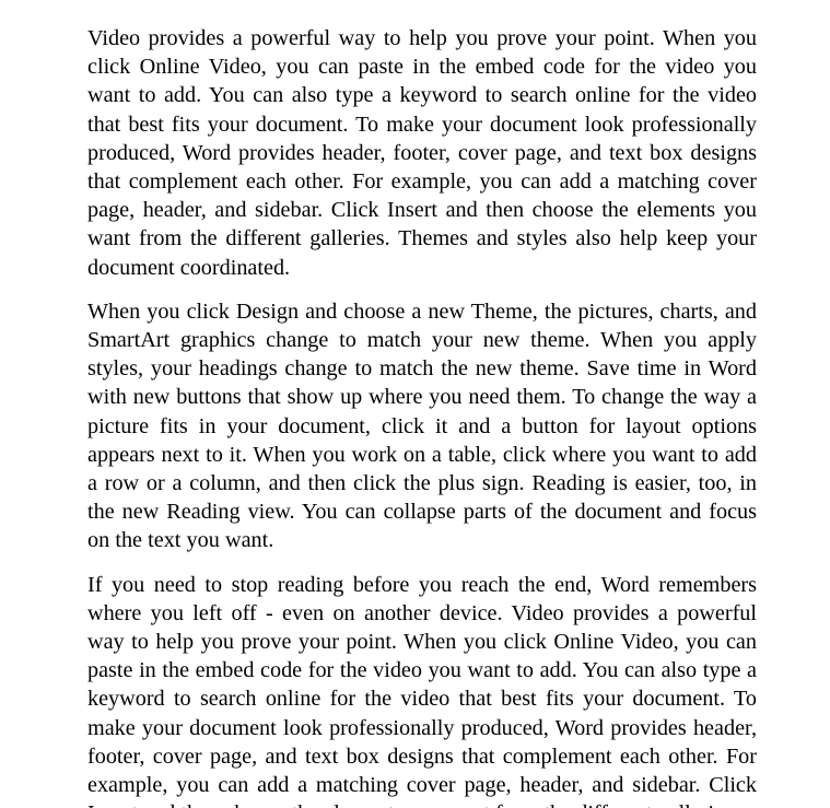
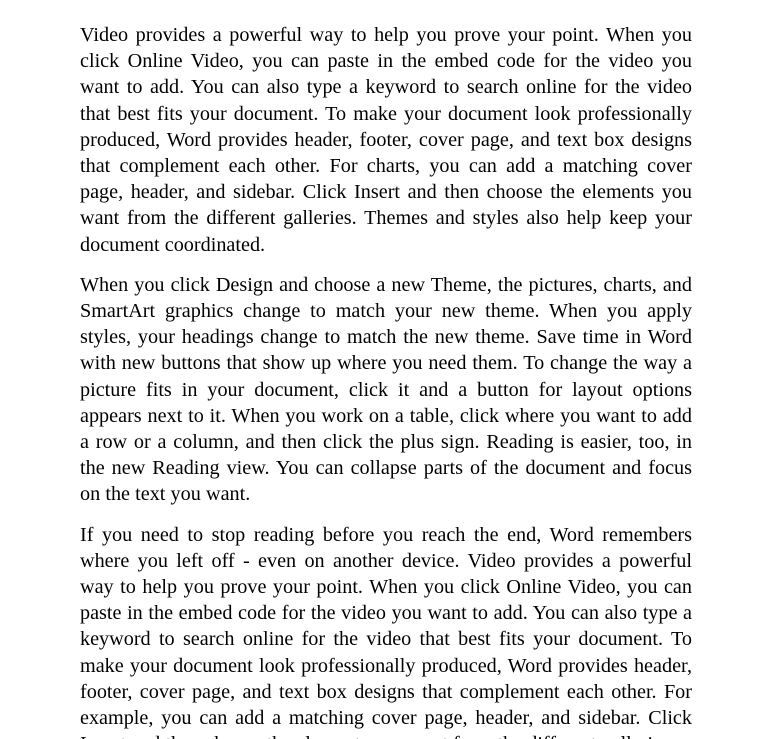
- Video provides a powerful way to help you prove your point. When you click Online Video, you can paste in the embed code for the video you want to add. You can also type a keyword to search online for the video that best fits your document. To make your document look professionally produced, Word provides header, footer, cover page, and text box designs that complement each other. For example, you can add a matching cover page, header, and sidebar. Click Insert and then choose the elements you want from the different galleries. Themes and styles also help keep your document coordinated.
+ Video provides a powerful way to help you prove your point. When you click Online Video, you can paste in the embed code for the video you want to add. You can also type a keyword to search online for the video that best fits your document. To make your document look professionally produced, Word provides header, footer, cover page, and text box designs that complement each other. For charts, you can add a matching cover page, header, and sidebar. Click Insert and then choose the elements you want from the different galleries. Themes and styles also help keep your document coordinated.
  When you click Design and choose a new Theme, the pictures, charts, and SmartArt graphics change to match your new theme. When you apply styles, your headings change to match the new theme. Save time in Word with new buttons that show up where you need them. To change the way a picture fits in your document, click it and a button for layout options appears next to it. When you work on a table, click where you want to add a row or a column, and then click the plus sign. Reading is easier, too, in the new Reading view. You can collapse parts of the document and focus on the text you want.
  If you need to stop reading before you reach the end, Word remembers where you left off - even on another device. Video provides a powerful way to help you prove your point. When you click Online Video, you can paste in the embed code for the video you want to add. You can also type a keyword to search online for the video that best fits your document. To make your document look professionally produced, Word provides header, footer, cover page, and text box designs that complement each other. For example, you can add a matching cover page, header, and sidebar. Click
